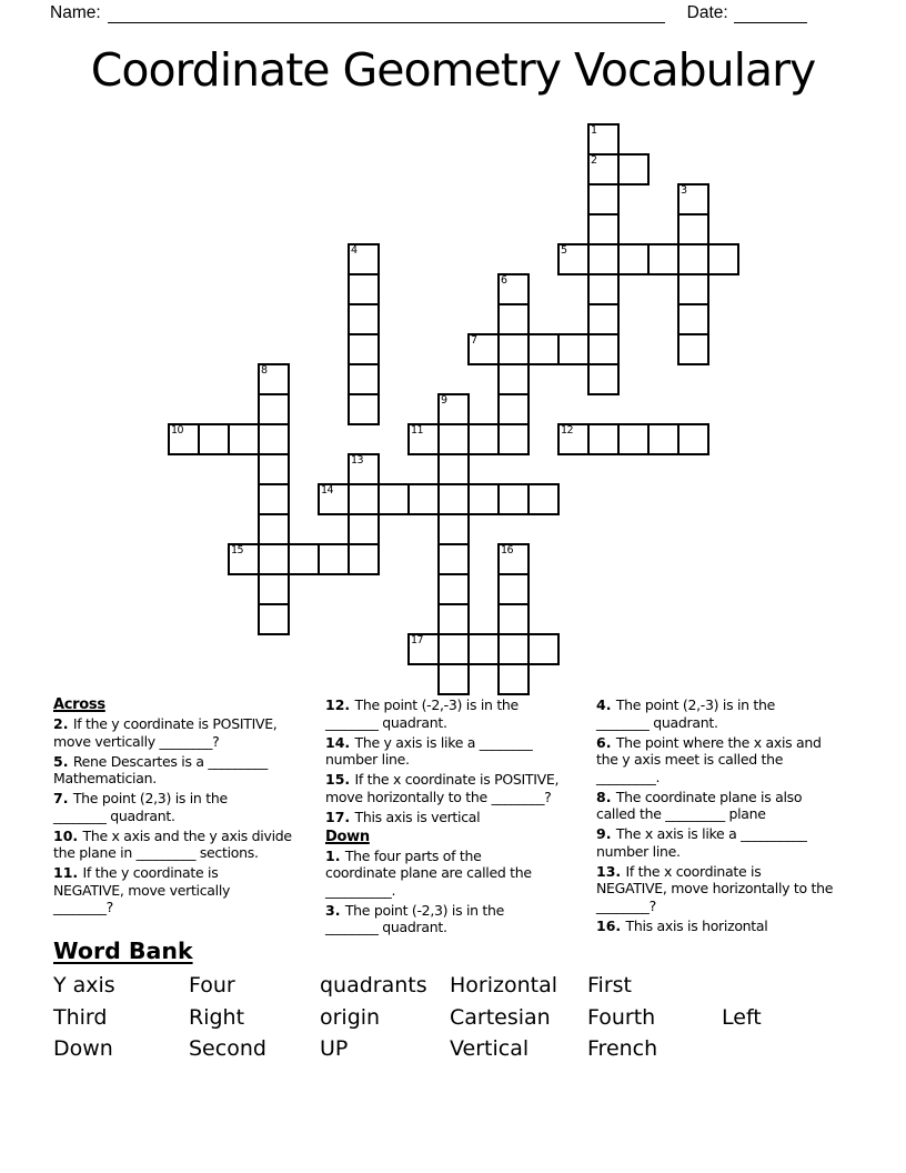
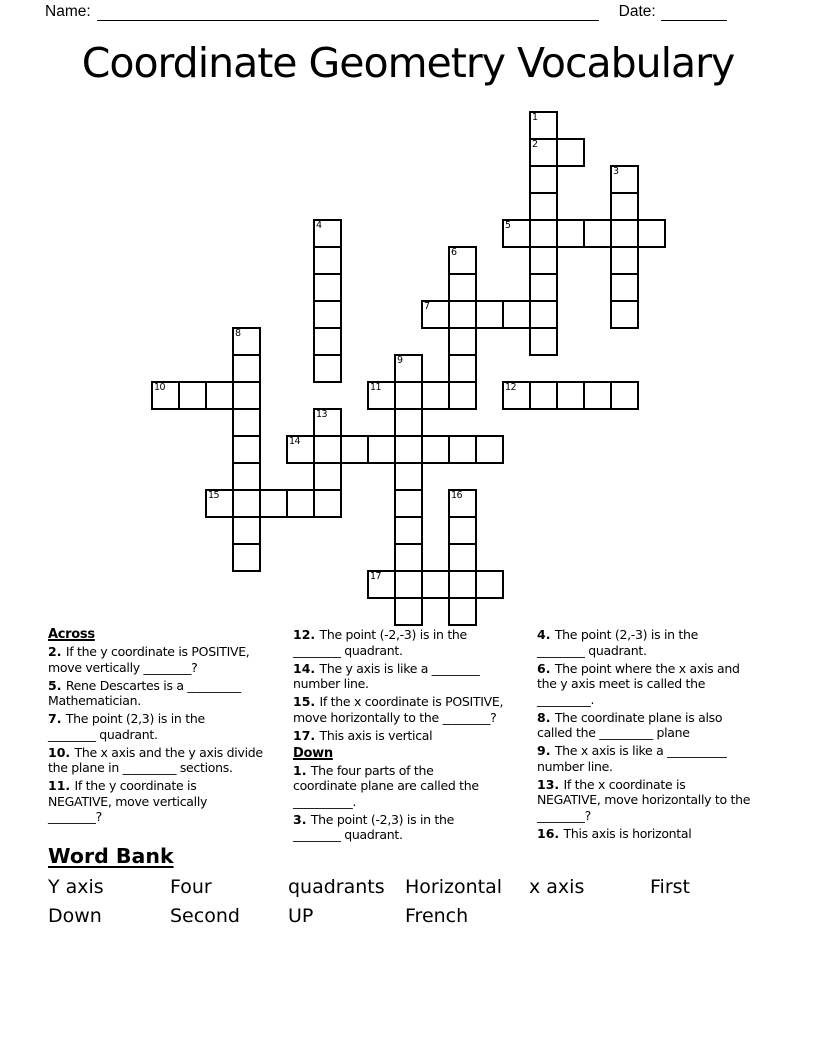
  Name:
  Date:
  Coordinate Geometry Vocabulary
  1
  2
  3
  4
  5
  6
  7
  8
  9
  10
  11
  12
  13
  14
  15
  16
  17
  Across
  2. If the y coordinate is POSITIVE,
  move vertically ________?
  5. Rene Descartes is a _________
  Mathematician.
  7. The point (2,3) is in the
  ________ quadrant.
  10. The x axis and the y axis divide
  the plane in _________ sections.
  11. If the y coordinate is
  NEGATIVE, move vertically
  ________?
  12. The point (-2,-3) is in the
  ________ quadrant.
  14. The y axis is like a ________
  number line.
  15. If the x coordinate is POSITIVE,
  move horizontally to the ________?
  17. This axis is vertical
  Down
  1. The four parts of the
  coordinate plane are called the
  __________.
  3. The point (-2,3) is in the
  ________ quadrant.
  4. The point (2,-3) is in the
  ________ quadrant.
  6. The point where the x axis and
  the y axis meet is called the
  _________.
  8. The coordinate plane is also
  called the _________ plane
  9. The x axis is like a __________
  number line.
  13. If the x coordinate is
  NEGATIVE, move horizontally to the
  ________?
  16. This axis is horizontal
  Word Bank
  Y axis
  Four
  quadrants
  Horizontal
+ x axis
  First
- Third
- Right
- origin
- Cartesian
- Fourth
- Left
  Down
  Second
  UP
- Vertical
  French
